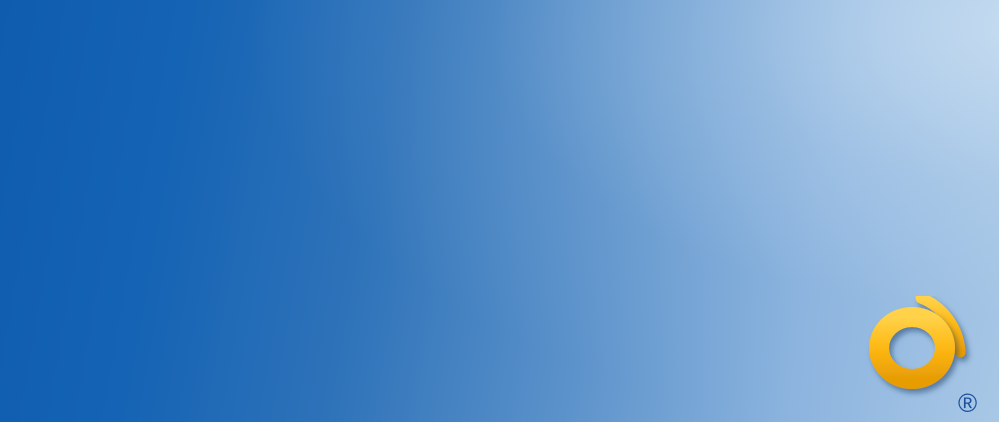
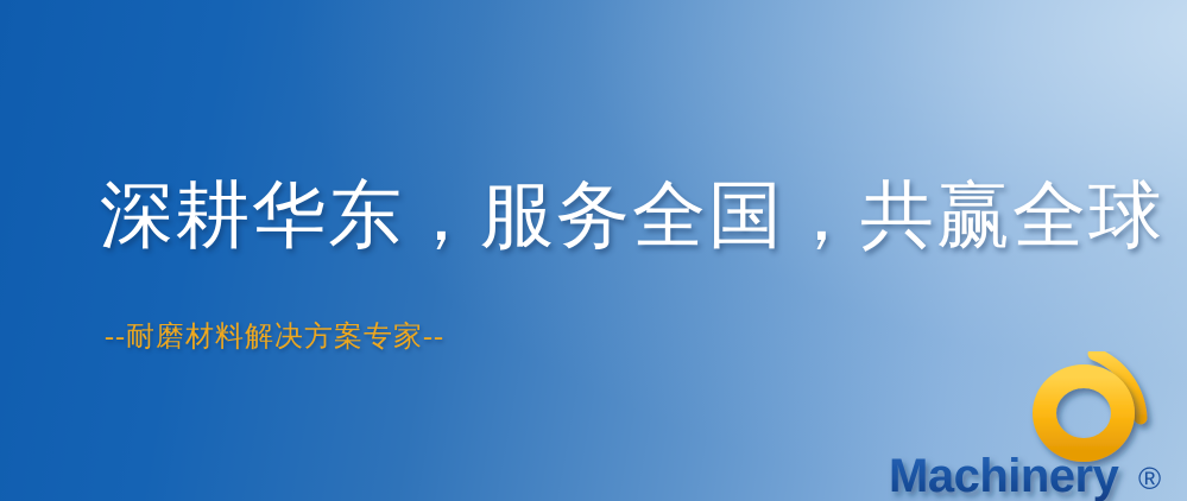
+ 深耕华东，服务全国，共赢全球
+ --耐磨材料解决方案专家--
+ Machinery
  ®
